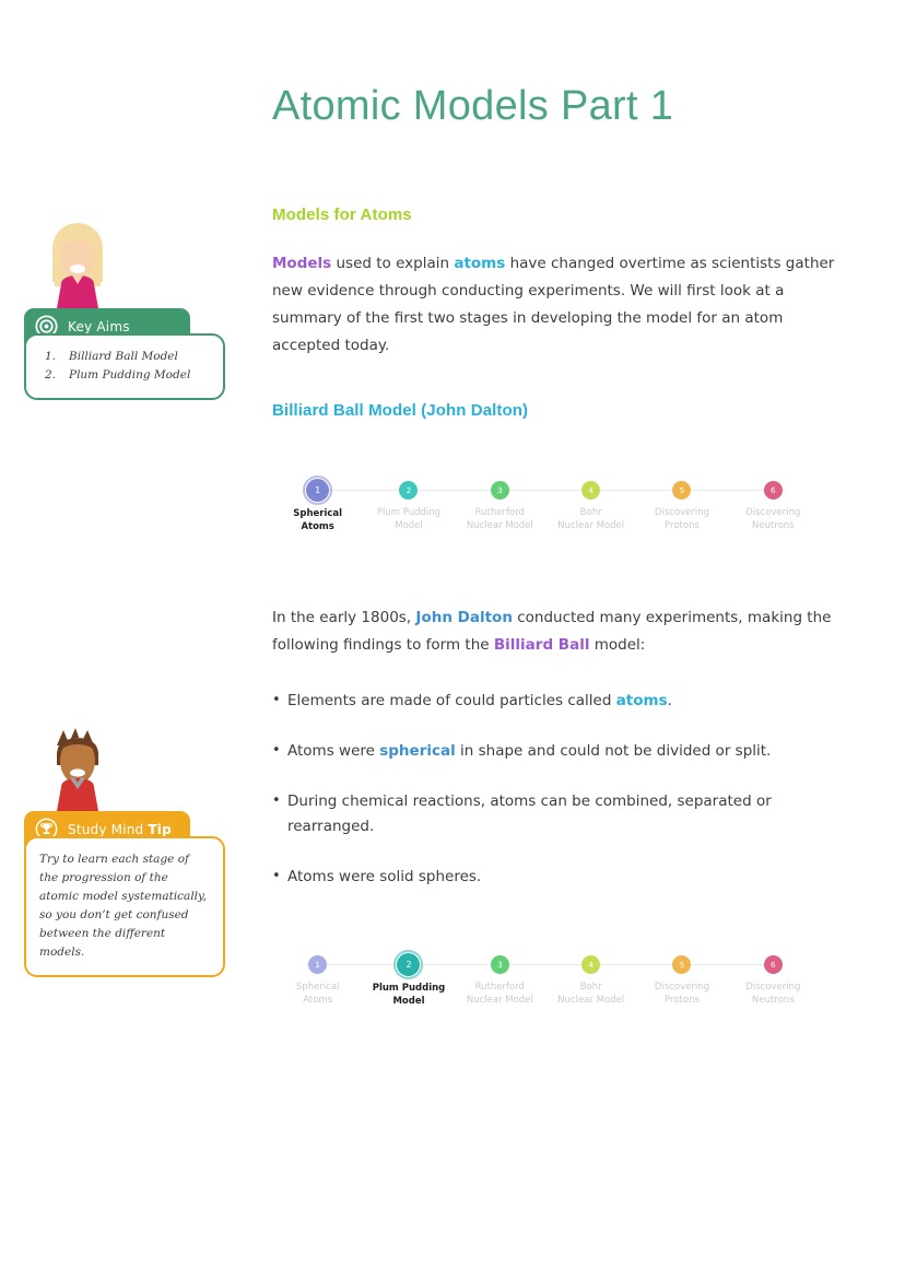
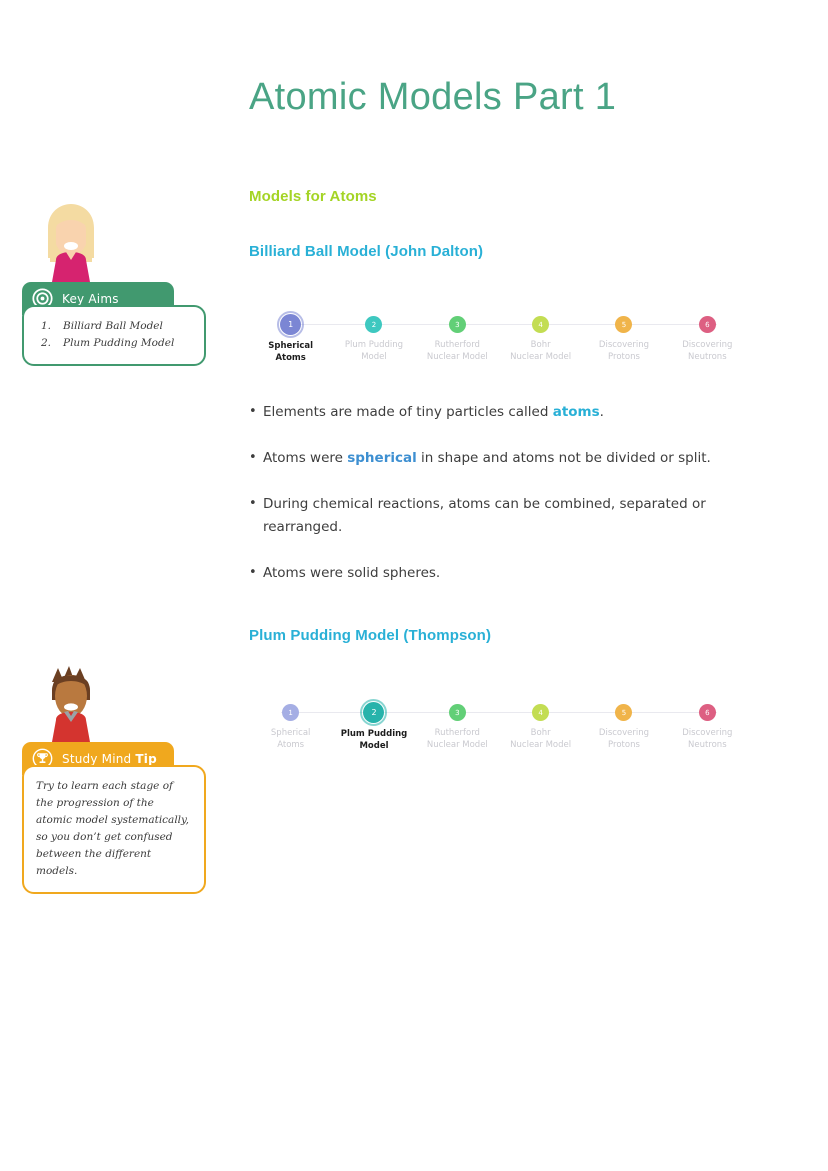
  Key Aims
  1.
  Billiard Ball Model
  2.
  Plum Pudding Model
  Study Mind Tip
  Try to learn each stage of the progression of the atomic model systematically, so you don’t get confused between the different models.
  Atomic Models Part 1
  Models for Atoms
- Models used to explain atoms have changed overtime as scientists gather new evidence through conducting experiments. We will first look at a summary of the first two stages in developing the model for an atom accepted today.
  Billiard Ball Model (John Dalton)
  1
  Spherical
  Atoms
  2
  Plum Pudding
  Model
  3
  Rutherford
  Nuclear Model
  4
  Bohr
  Nuclear Model
  5
  Discovering
  Protons
  6
  Discovering
  Neutrons
- In the early 1800s, John Dalton conducted many experiments, making the following findings to form the Billiard Ball model:
- Elements are made of could particles called atoms.
+ Elements are made of tiny particles called atoms.
- Atoms were spherical in shape and could not be divided or split.
+ Atoms were spherical in shape and atoms not be divided or split.
  During chemical reactions, atoms can be combined, separated or rearranged.
  Atoms were solid spheres.
+ Plum Pudding Model (Thompson)
  1
  Spherical
  Atoms
  2
  Plum Pudding
  Model
  3
  Rutherford
  Nuclear Model
  4
  Bohr
  Nuclear Model
  5
  Discovering
  Protons
  6
  Discovering
  Neutrons
